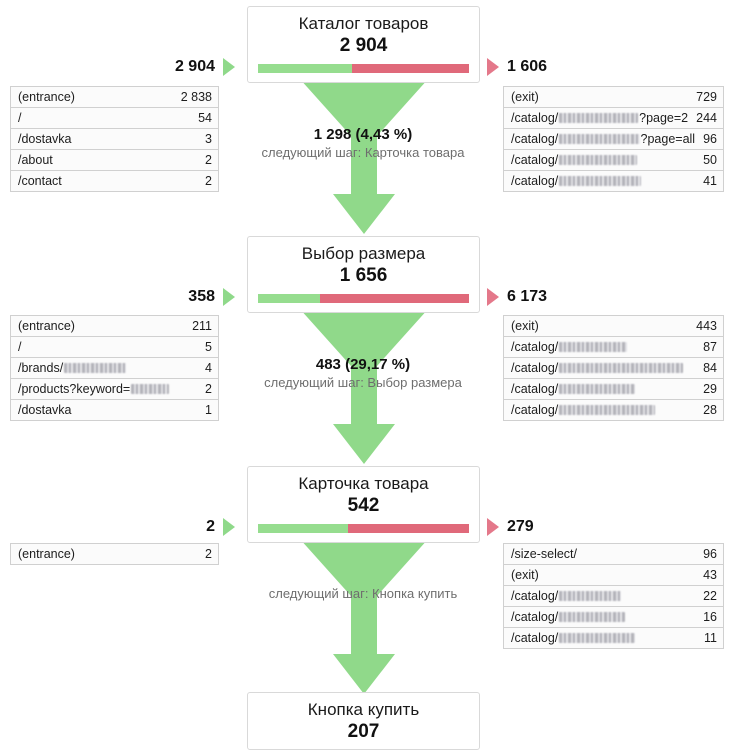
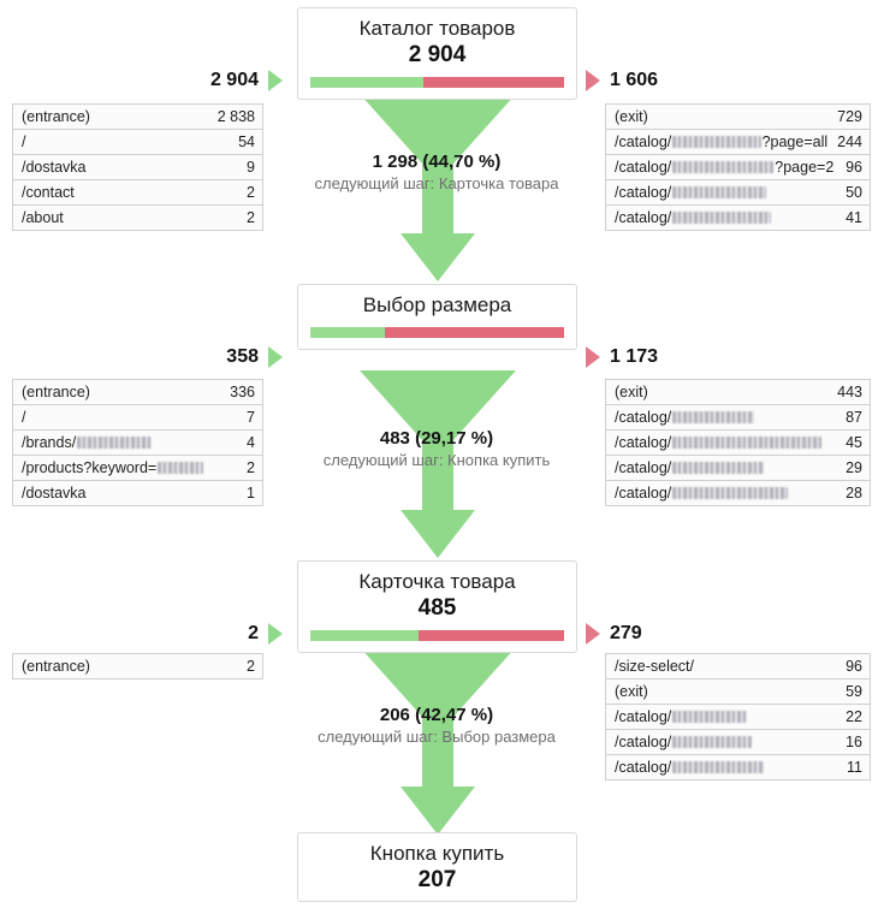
- 1 298 (4,43 %)
+ 1 298 (44,70 %)
  следующий шаг: Карточка товара
  483 (29,17 %)
- следующий шаг: Выбор размера
+ следующий шаг: Кнопка купить
+ 206 (42,47 %)
- следующий шаг: Кнопка купить
+ следующий шаг: Выбор размера
  Каталог товаров
  2 904
  2 904
  1 606
  (entrance)
  2 838
  /
  54
  /dostavka
- 3
+ 9
- /about
+ /contact
  2
- /contact
+ /about
  2
  (exit)
  729
  /catalog/
- ?page=2
+ ?page=all
  244
  /catalog/
- ?page=all
+ ?page=2
  96
  /catalog/
  50
  /catalog/
  41
  Выбор размера
- 1 656
  358
- 6 173
+ 1 173
  (entrance)
- 211
+ 336
  /
- 5
+ 7
  /brands/
  4
  /products?keyword=
  2
  /dostavka
  1
  (exit)
  443
  /catalog/
  87
  /catalog/
- 84
+ 45
  /catalog/
  29
  /catalog/
  28
  Карточка товара
- 542
+ 485
  2
  279
  (entrance)
  2
  /size-select/
  96
  (exit)
- 43
+ 59
  /catalog/
  22
  /catalog/
  16
  /catalog/
  11
  Кнопка купить
  207
